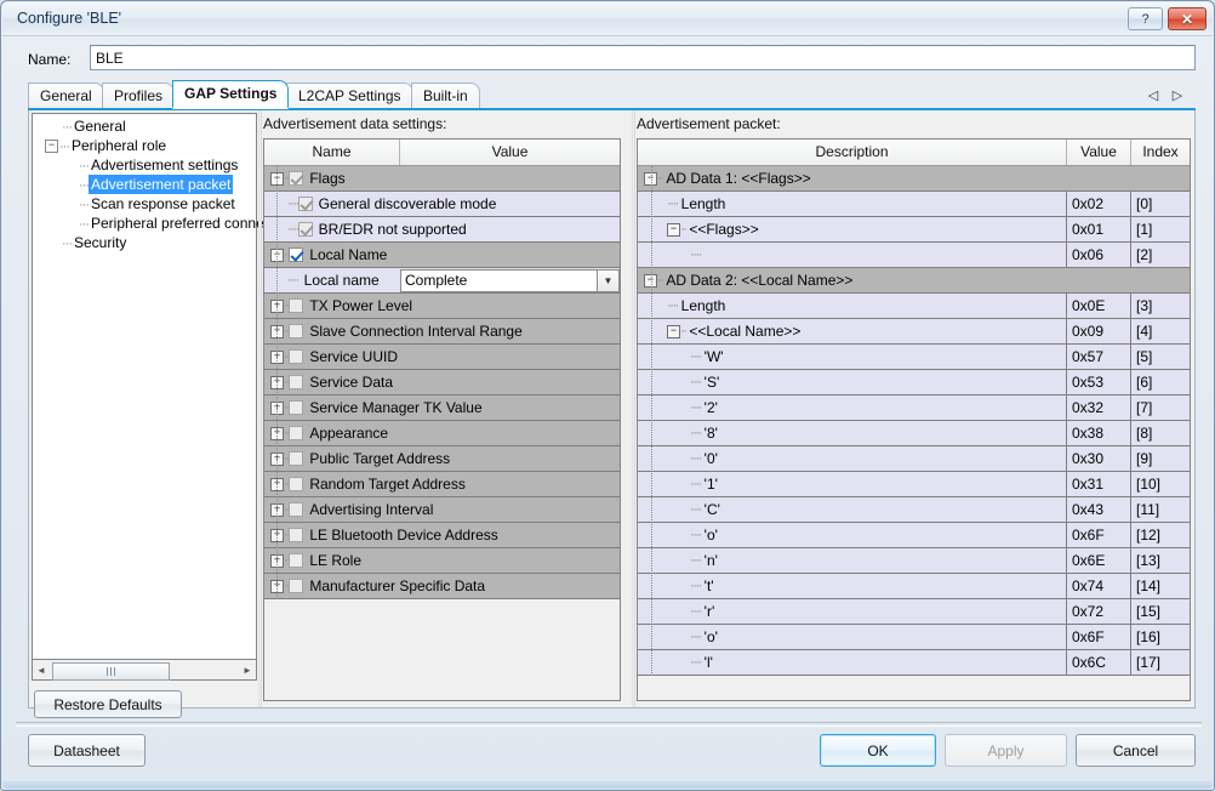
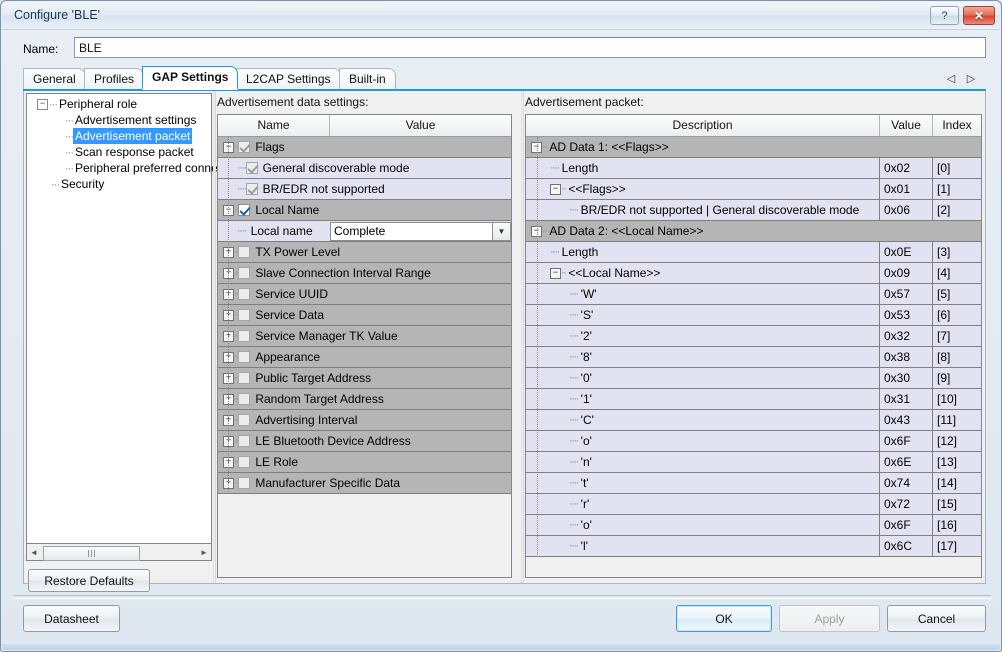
  Configure 'BLE'
  ?
  ✕
  Name:
  BLE
  ◁
  ▷
  General
  Profiles
  GAP Settings
  L2CAP Settings
  Built-in
- ··· General
  − ··· Peripheral role
  ··· Advertisement settings
  ··· Advertisement packet
  ··· Scan response packet
  ··· Peripheral preferred conn
  ··· Security
  ◄
  ►
  Restore Defaults
  Advertisement data settings:
  Name
  Value
  −
  Flags
  ····
  General discoverable mode
  ····
  BR/EDR not supported
  −
  ··
  Local Name
  ····
  Local name
  Complete
  ▼
  +
  TX Power Level
  +
  Slave Connection Interval Range
  +
  Service UUID
  +
  Service Data
  +
  Service Manager TK Value
  +
  Appearance
  +
  Public Target Address
  +
  Random Target Address
  +
  Advertising Interval
  +
  LE Bluetooth Device Address
  +
  LE Role
  +
  Manufacturer Specific Data
  Advertisement packet:
  Description
  Value
  Index
  −
  AD Data 1: <<Flags>>
  ····
  Length
  0x02
  [0]
  −
  ··
  <<Flags>>
  0x01
  [1]
  ····
+ BR/EDR not supported | General discoverable mode
  0x06
  [2]
  −
  AD Data 2: <<Local Name>>
  ····
  Length
  0x0E
  [3]
  −
  ··
  <<Local Name>>
  0x09
  [4]
  ····
  'W'
  0x57
  [5]
  ····
  'S'
  0x53
  [6]
  ····
  '2'
  0x32
  [7]
  ····
  '8'
  0x38
  [8]
  ····
  '0'
  0x30
  [9]
  ····
  '1'
  0x31
  [10]
  ····
  'C'
  0x43
  [11]
  ····
  'o'
  0x6F
  [12]
  ····
  'n'
  0x6E
  [13]
  ····
  't'
  0x74
  [14]
  ····
  'r'
  0x72
  [15]
  ····
  'o'
  0x6F
  [16]
  ····
  'l'
  0x6C
  [17]
  Datasheet
  OK
  Apply
  Cancel
